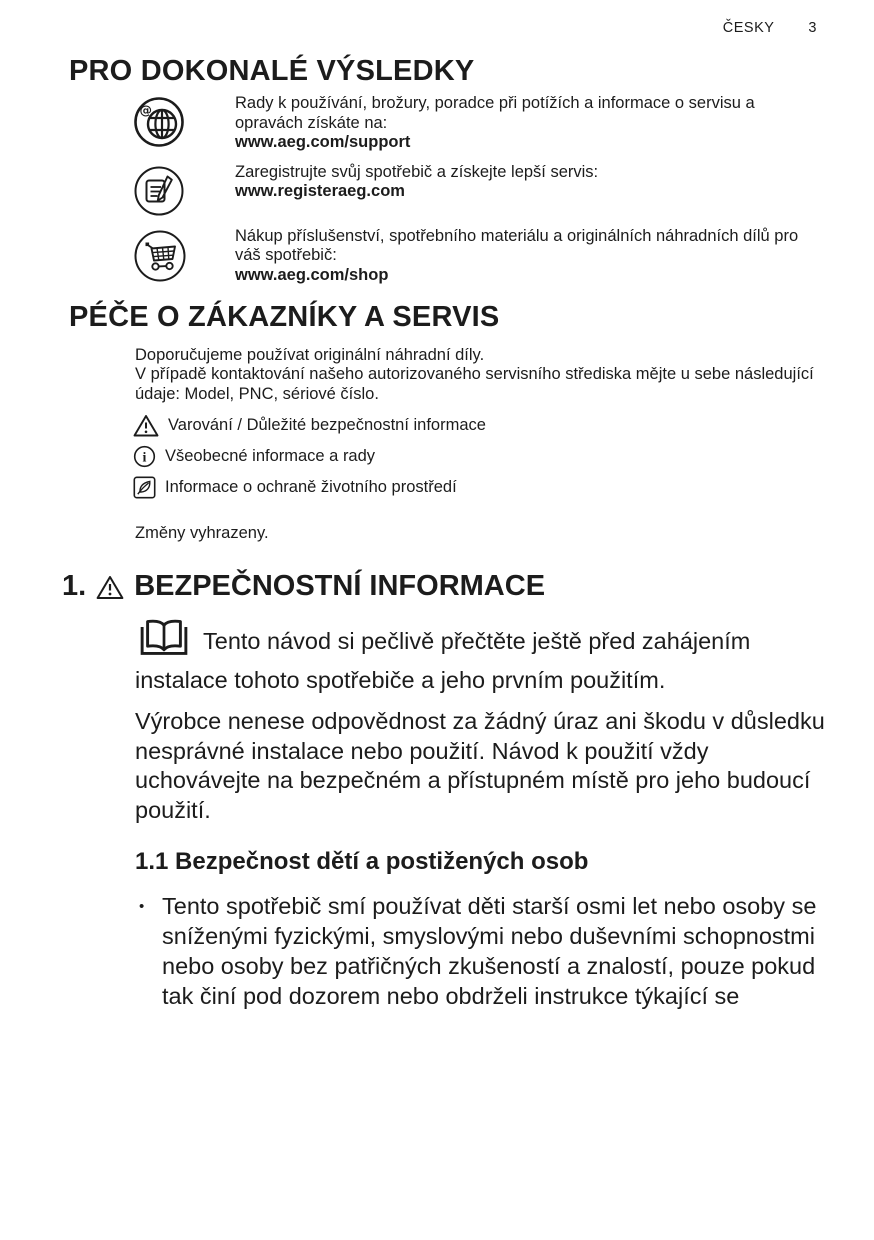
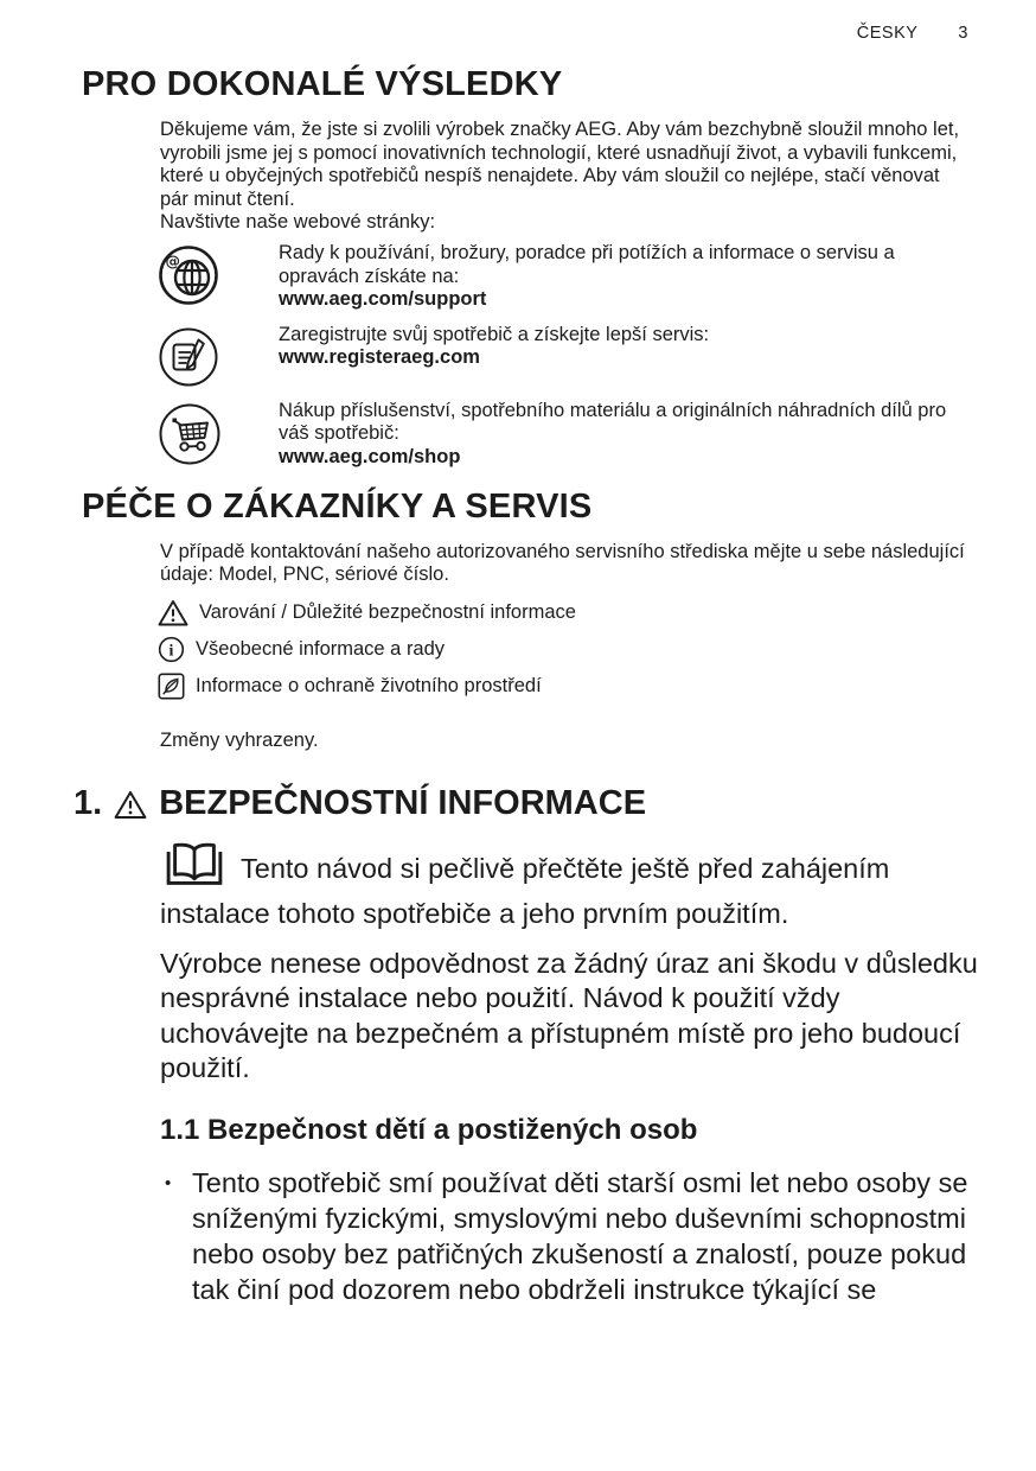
  ČESKY
  3
  PRO DOKONALÉ VÝSLEDKY
+ Děkujeme vám, že jste si zvolili výrobek značky AEG. Aby vám bezchybně sloužil mnoho let, vyrobili jsme jej s pomocí inovativních technologií, které usnadňují život, a vybavili funkcemi, které u obyčejných spotřebičů nespíš nenajdete. Aby vám sloužil co nejlépe, stačí věnovat pár minut čtení.
+ Navštivte naše webové stránky:
  @
  Rady k používání, brožury, poradce při potížích a informace o servisu a opravách získáte na:
  www.aeg.com/support
  Zaregistrujte svůj spotřebič a získejte lepší servis:
  www.registeraeg.com
  Nákup příslušenství, spotřebního materiálu a originálních náhradních dílů pro váš spotřebič:
  www.aeg.com/shop
  PÉČE O ZÁKAZNÍKY A SERVIS
- Doporučujeme používat originální náhradní díly.
  V případě kontaktování našeho autorizovaného servisního střediska mějte u sebe následující údaje: Model, PNC, sériové číslo.
  Varování / Důležité bezpečnostní informace
  i
  Všeobecné informace a rady
  Informace o ochraně životního prostředí
  Změny vyhrazeny.
  1.
  BEZPEČNOSTNÍ INFORMACE
  Tento návod si pečlivě přečtěte ještě před zahájením instalace tohoto spotřebiče a jeho prvním použitím.
  Výrobce nenese odpovědnost za žádný úraz ani škodu v důsledku nesprávné instalace nebo použití. Návod k použití vždy uchovávejte na bezpečném a přístupném místě pro jeho budoucí použití.
  1.1 Bezpečnost dětí a postižených osob
  •
  Tento spotřebič smí používat děti starší osmi let nebo osoby se sníženými fyzickými, smyslovými nebo duševními schopnostmi nebo osoby bez patřičných zkušeností a znalostí, pouze pokud tak činí pod dozorem nebo obdrželi instrukce týkající se
